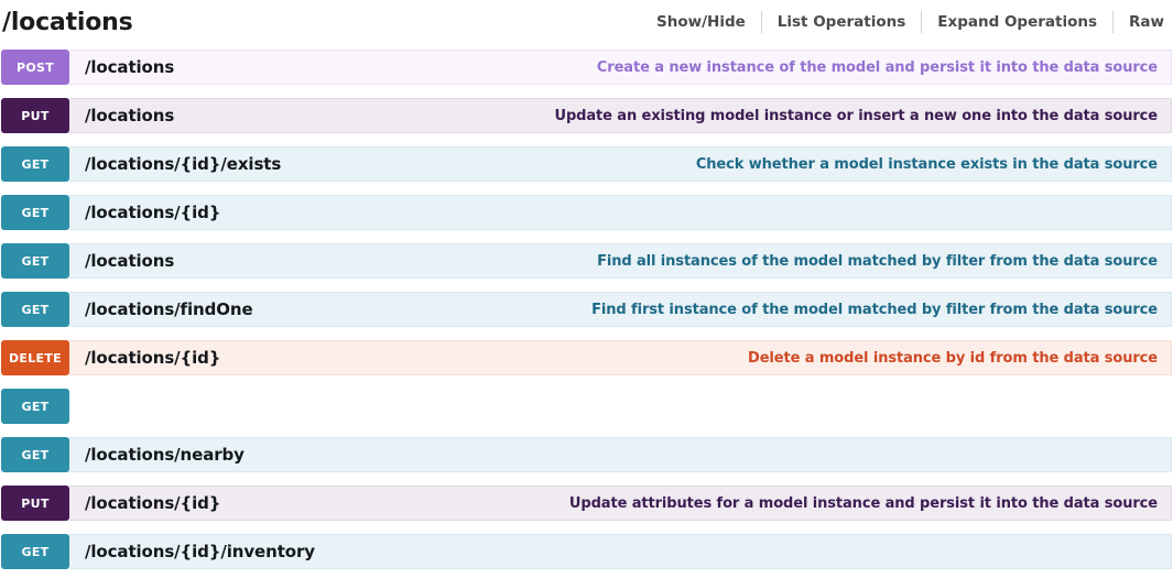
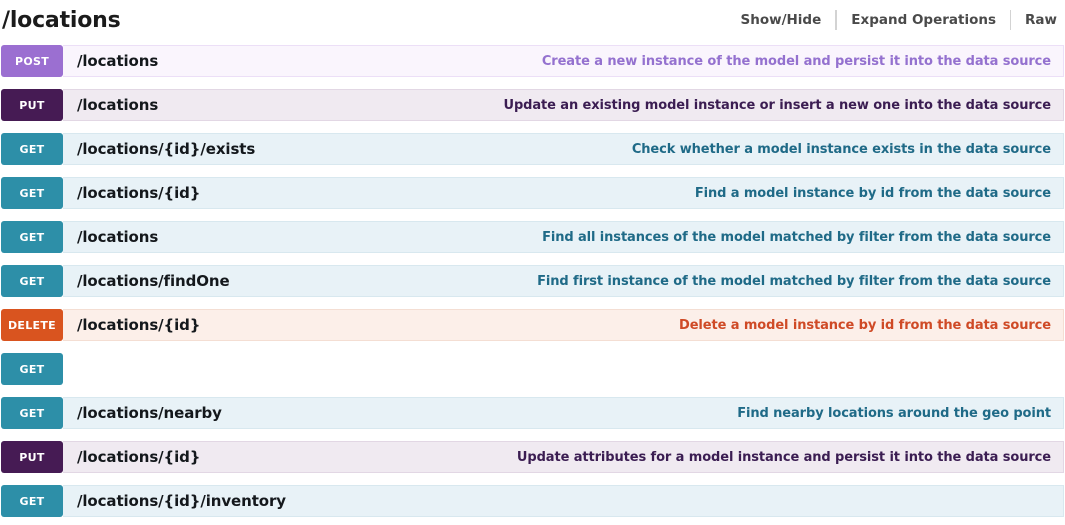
  /locations
  Show/Hide
- List Operations
  Expand Operations
  Raw
  POST
  /locations
  Create a new instance of the model and persist it into the data source
  PUT
  /locations
  Update an existing model instance or insert a new one into the data source
  GET
  /locations/{id}/exists
  Check whether a model instance exists in the data source
  GET
  /locations/{id}
+ Find a model instance by id from the data source
  GET
  /locations
  Find all instances of the model matched by filter from the data source
  GET
  /locations/findOne
  Find first instance of the model matched by filter from the data source
  DELETE
  /locations/{id}
  Delete a model instance by id from the data source
  GET
  GET
  /locations/nearby
+ Find nearby locations around the geo point
  PUT
  /locations/{id}
  Update attributes for a model instance and persist it into the data source
  GET
  /locations/{id}/inventory
